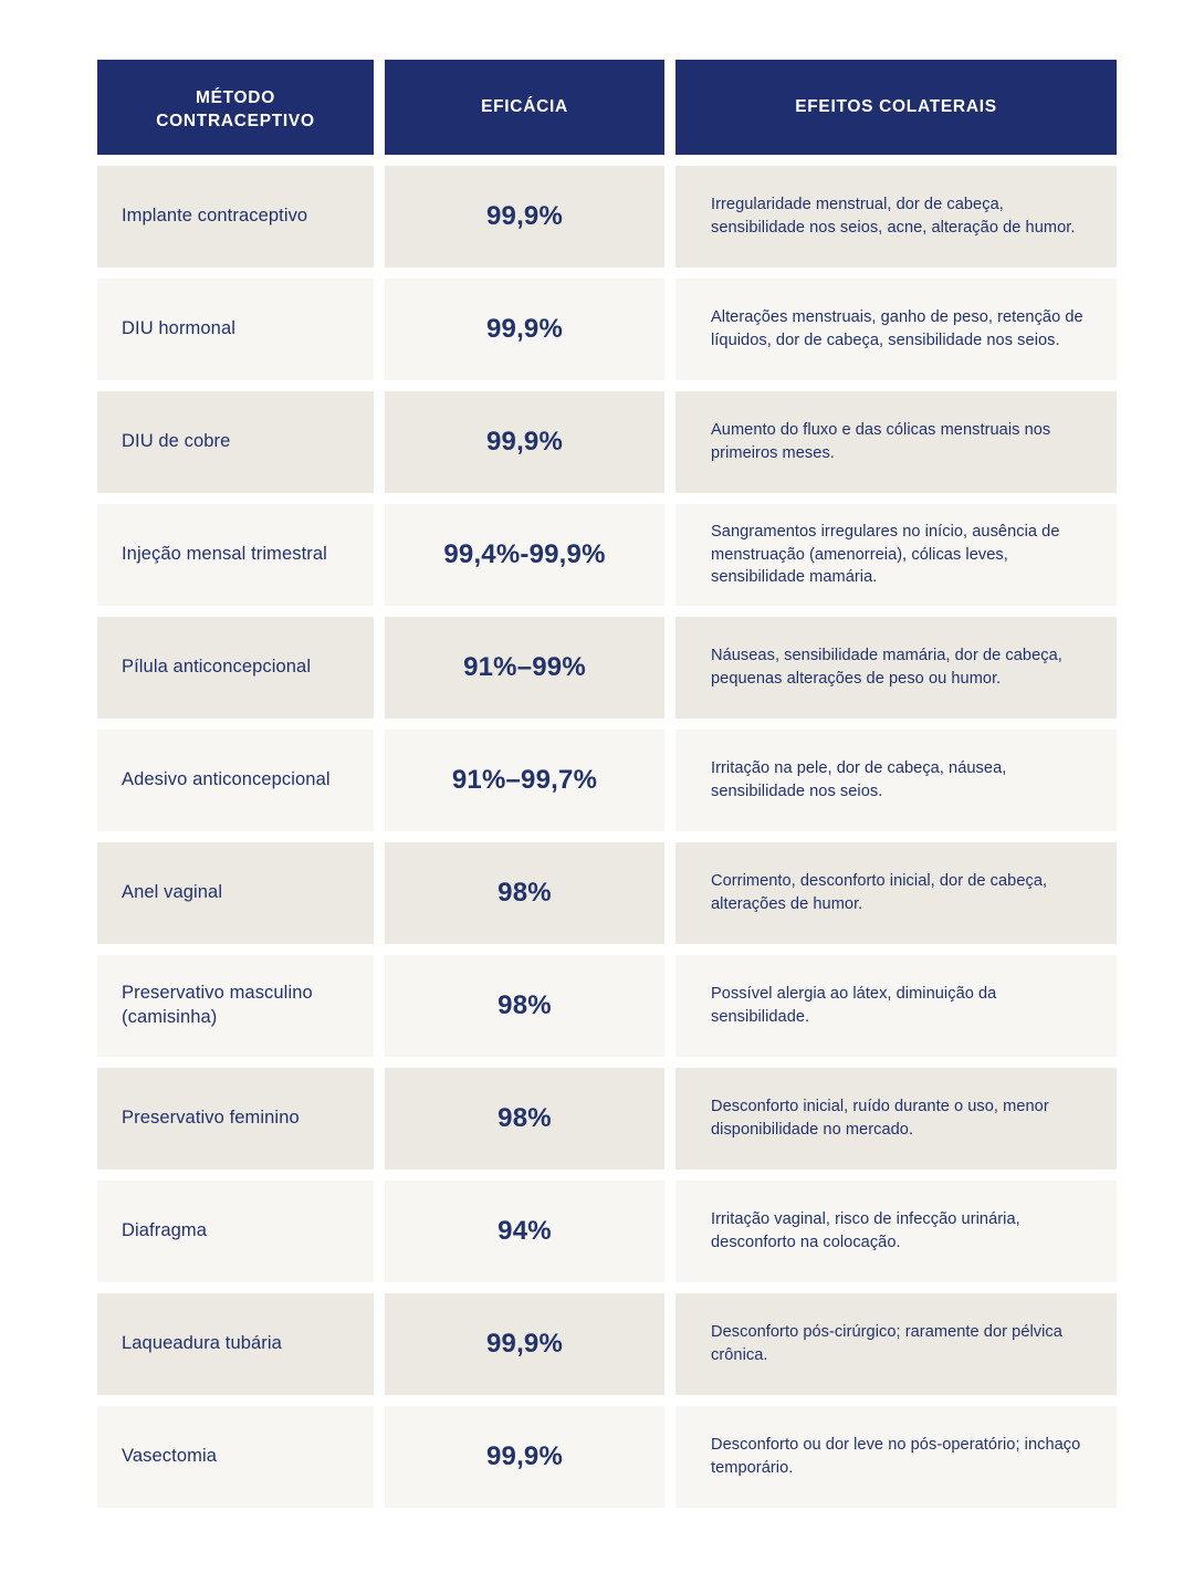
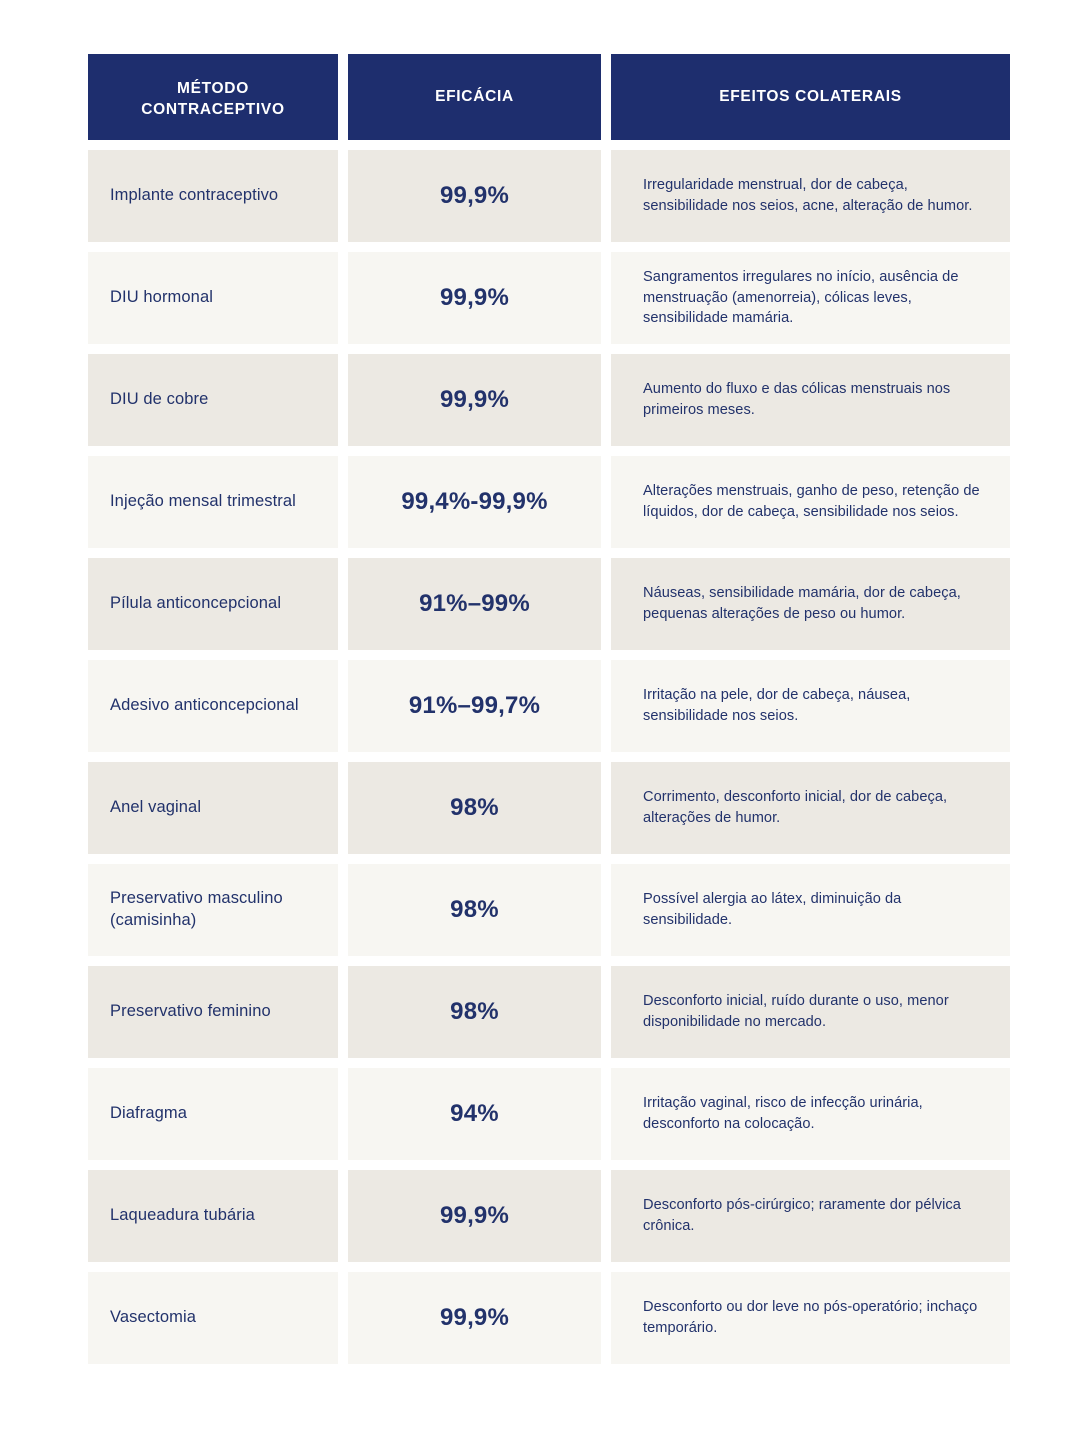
  MÉTODO
  CONTRACEPTIVO
  EFICÁCIA
  EFEITOS COLATERAIS
  Implante contraceptivo
  99,9%
  Irregularidade menstrual, dor de cabeça, sensibilidade nos seios, acne, alteração de humor.
  DIU hormonal
  99,9%
- Alterações menstruais, ganho de peso, retenção de líquidos, dor de cabeça, sensibilidade nos seios.
+ Sangramentos irregulares no início, ausência de menstruação (amenorreia), cólicas leves, sensibilidade mamária.
  DIU de cobre
  99,9%
  Aumento do fluxo e das cólicas menstruais nos primeiros meses.
  Injeção mensal trimestral
  99,4%-99,9%
- Sangramentos irregulares no início, ausência de menstruação (amenorreia), cólicas leves, sensibilidade mamária.
+ Alterações menstruais, ganho de peso, retenção de líquidos, dor de cabeça, sensibilidade nos seios.
  Pílula anticoncepcional
  91%–99%
  Náuseas, sensibilidade mamária, dor de cabeça, pequenas alterações de peso ou humor.
  Adesivo anticoncepcional
  91%–99,7%
  Irritação na pele, dor de cabeça, náusea, sensibilidade nos seios.
  Anel vaginal
  98%
  Corrimento, desconforto inicial, dor de cabeça, alterações de humor.
  Preservativo masculino (camisinha)
  98%
  Possível alergia ao látex, diminuição da sensibilidade.
  Preservativo feminino
  98%
  Desconforto inicial, ruído durante o uso, menor disponibilidade no mercado.
  Diafragma
  94%
  Irritação vaginal, risco de infecção urinária, desconforto na colocação.
  Laqueadura tubária
  99,9%
  Desconforto pós-cirúrgico; raramente dor pélvica crônica.
  Vasectomia
  99,9%
  Desconforto ou dor leve no pós-operatório; inchaço temporário.
